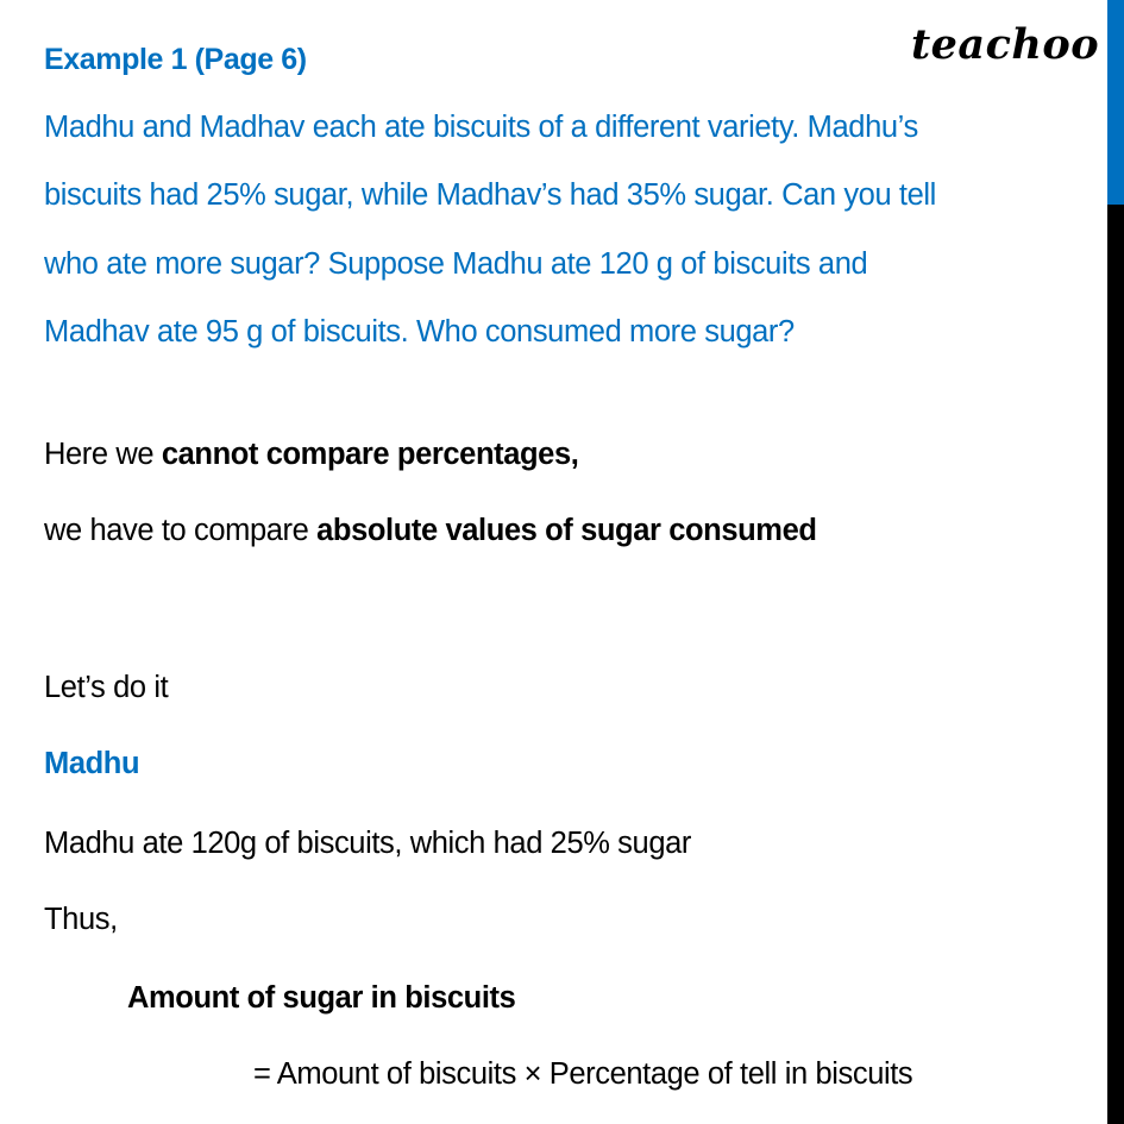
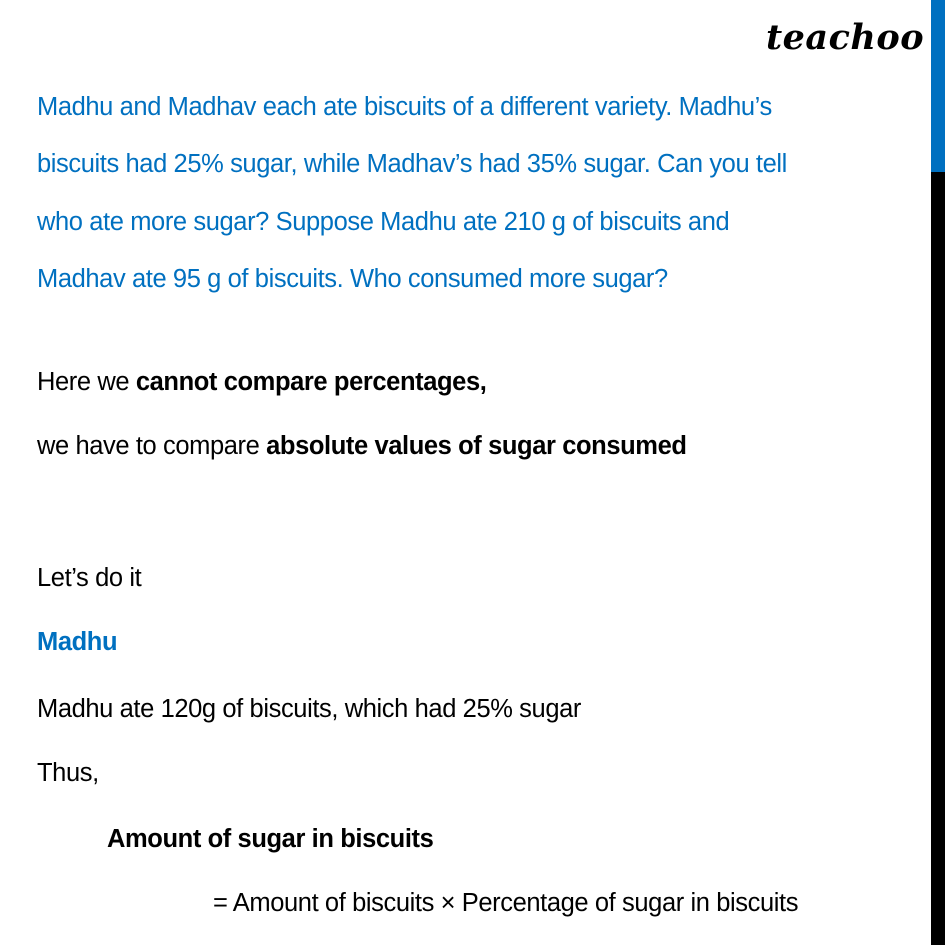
  teachoo
- Example 1 (Page 6)
  Madhu and Madhav each ate biscuits of a different variety. Madhu’s
  biscuits had 25% sugar, while Madhav’s had 35% sugar. Can you tell
- who ate more sugar? Suppose Madhu ate 120 g of biscuits and
+ who ate more sugar? Suppose Madhu ate 210 g of biscuits and
  Madhav ate 95 g of biscuits. Who consumed more sugar?
  Here we cannot compare percentages,
  we have to compare absolute values of sugar consumed
  Let’s do it
  Madhu
  Madhu ate 120g of biscuits, which had 25% sugar
  Thus,
  Amount of sugar in biscuits
- = Amount of biscuits × Percentage of tell in biscuits
+ = Amount of biscuits × Percentage of sugar in biscuits
